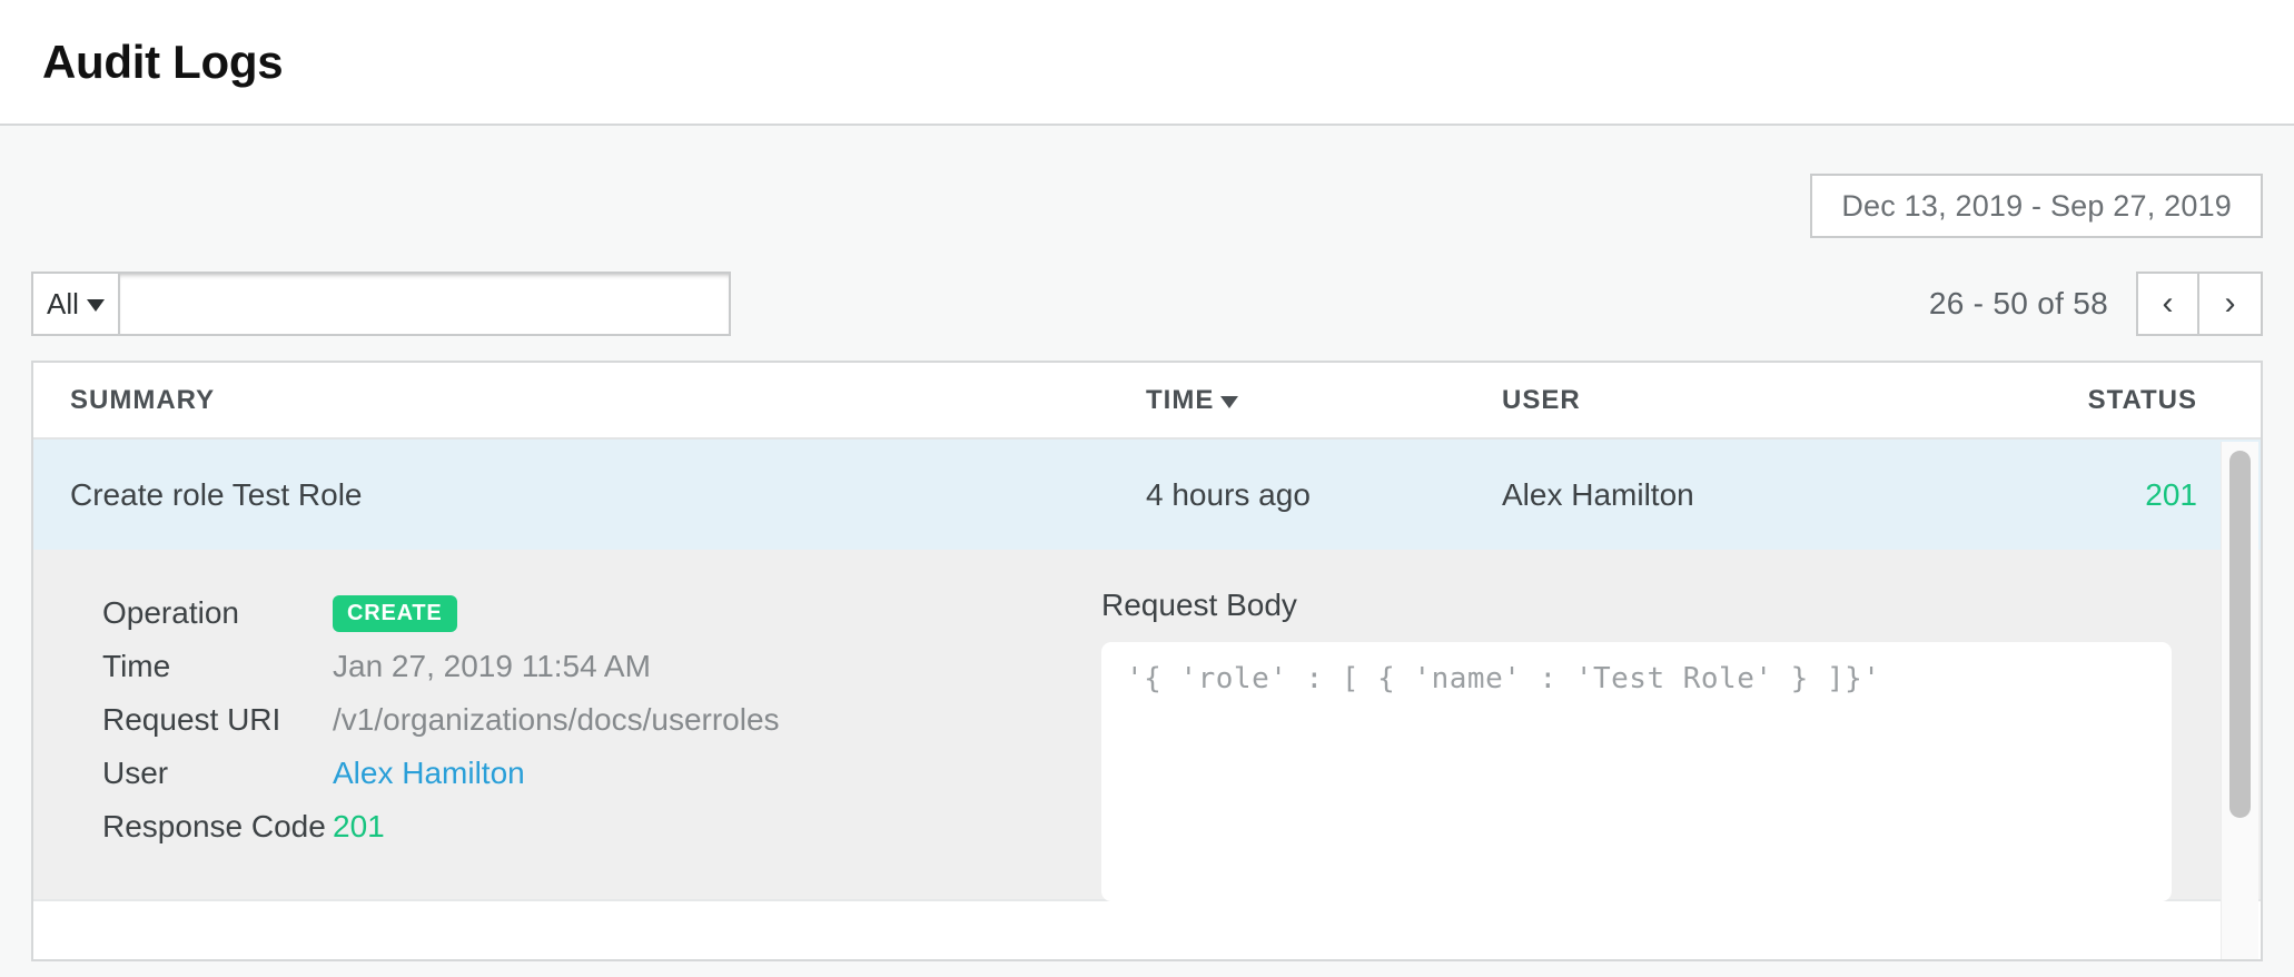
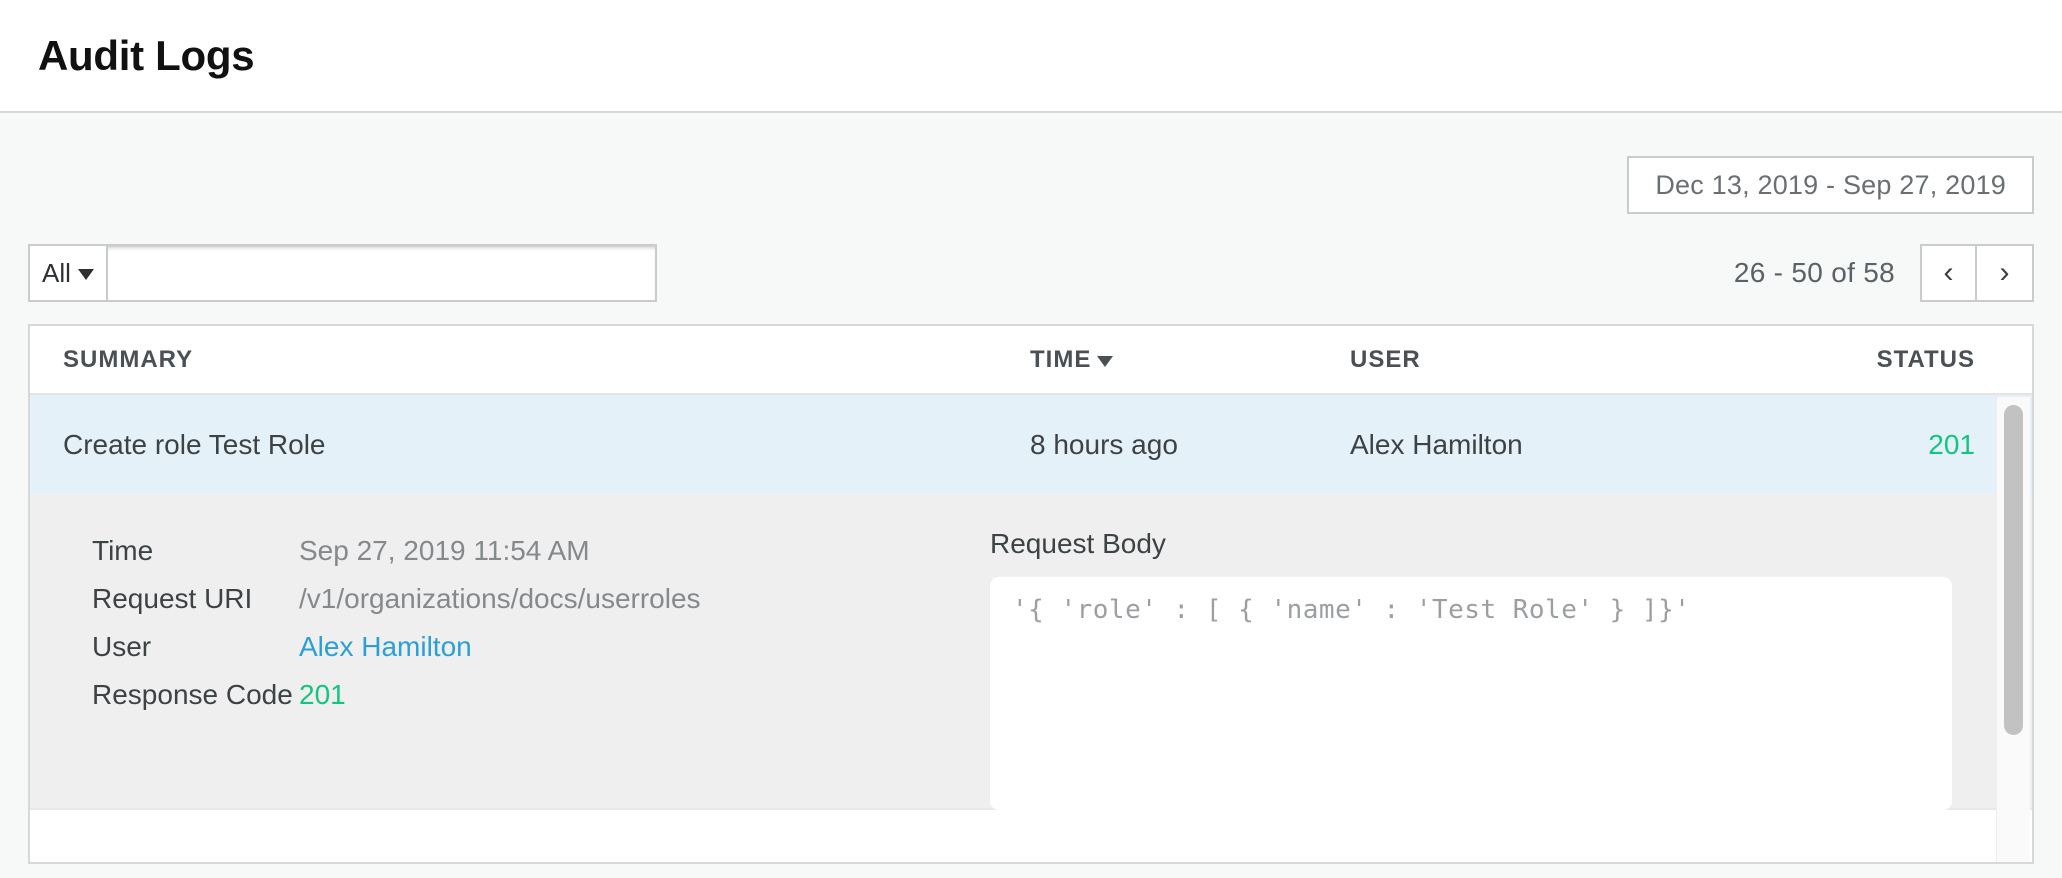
  Audit Logs
  Dec 13, 2019 - Sep 27, 2019
  All
  26 - 50 of 58
  ‹
  ›
  SUMMARY
  TIME
  USER
  STATUS
  Create role Test Role
- 4 hours ago
+ 8 hours ago
  Alex Hamilton
  201
- Operation
- CREATE
  Time
- Jan 27, 2019 11:54 AM
+ Sep 27, 2019 11:54 AM
  Request URI
  /v1/organizations/docs/userroles
  User
  Alex Hamilton
  Response Code
  201
  Request Body
  '{ 'role' : [ { 'name' : 'Test Role' } ]}'
